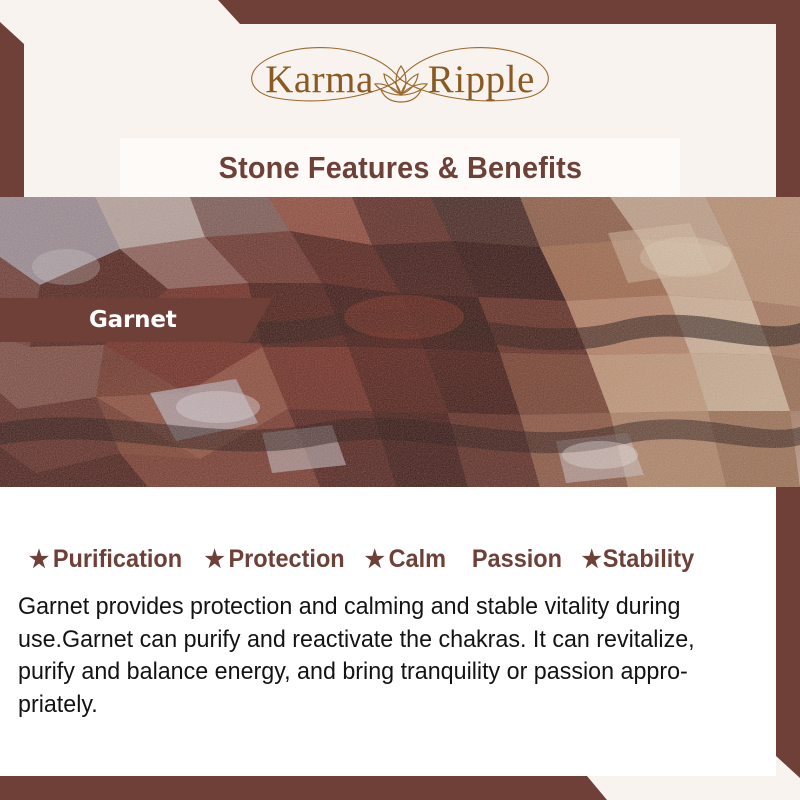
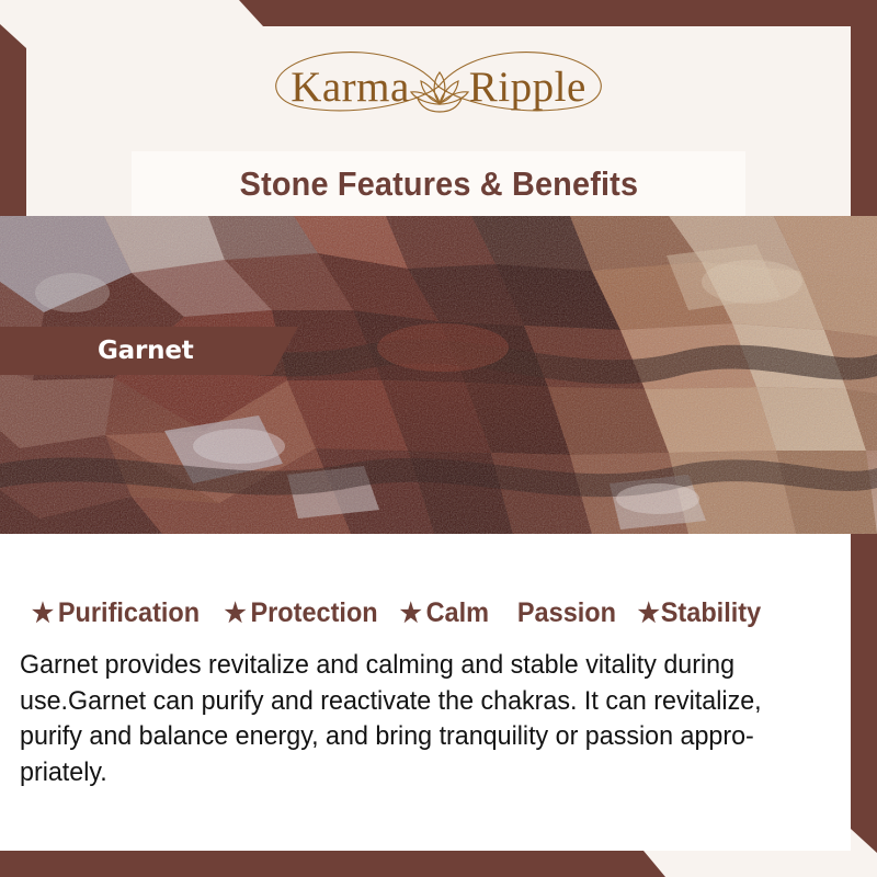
  Karma
  Ripple
  Stone Features & Benefits
  Garnet
  ★
  Purification
  ★
  Protection
  ★
  Calm
  Passion
  ★
  Stability
- Garnet provides protection and calming and stable vitality during use.Garnet can purify and reactivate the chakras. It can revitalize, purify and balance energy, and bring tranquility or passion appro-priately.
+ Garnet provides revitalize and calming and stable vitality during use.Garnet can purify and reactivate the chakras. It can revitalize, purify and balance energy, and bring tranquility or passion appro-priately.
